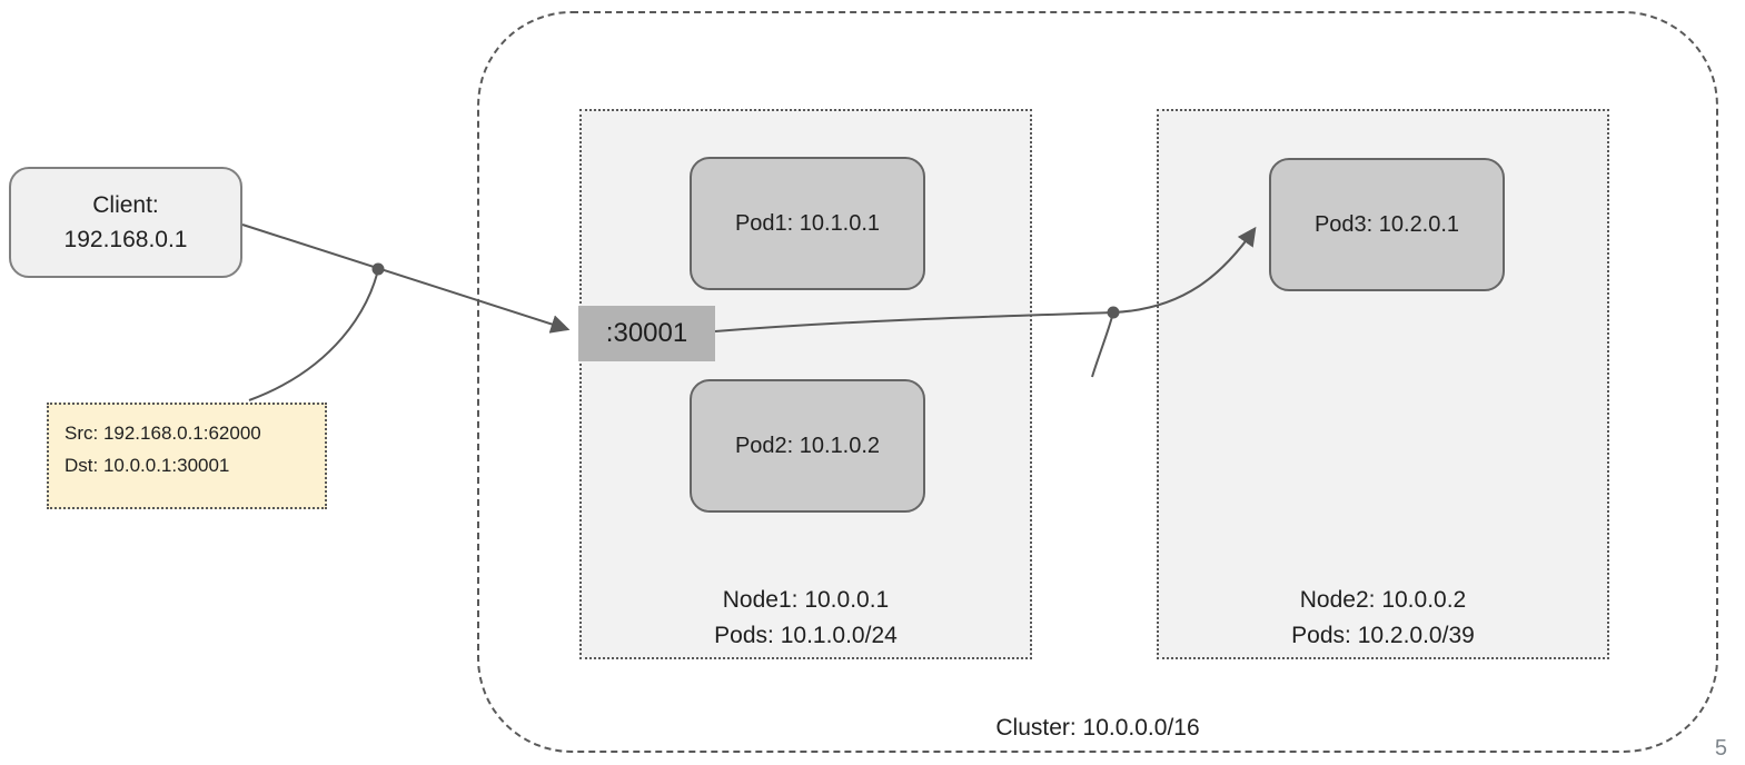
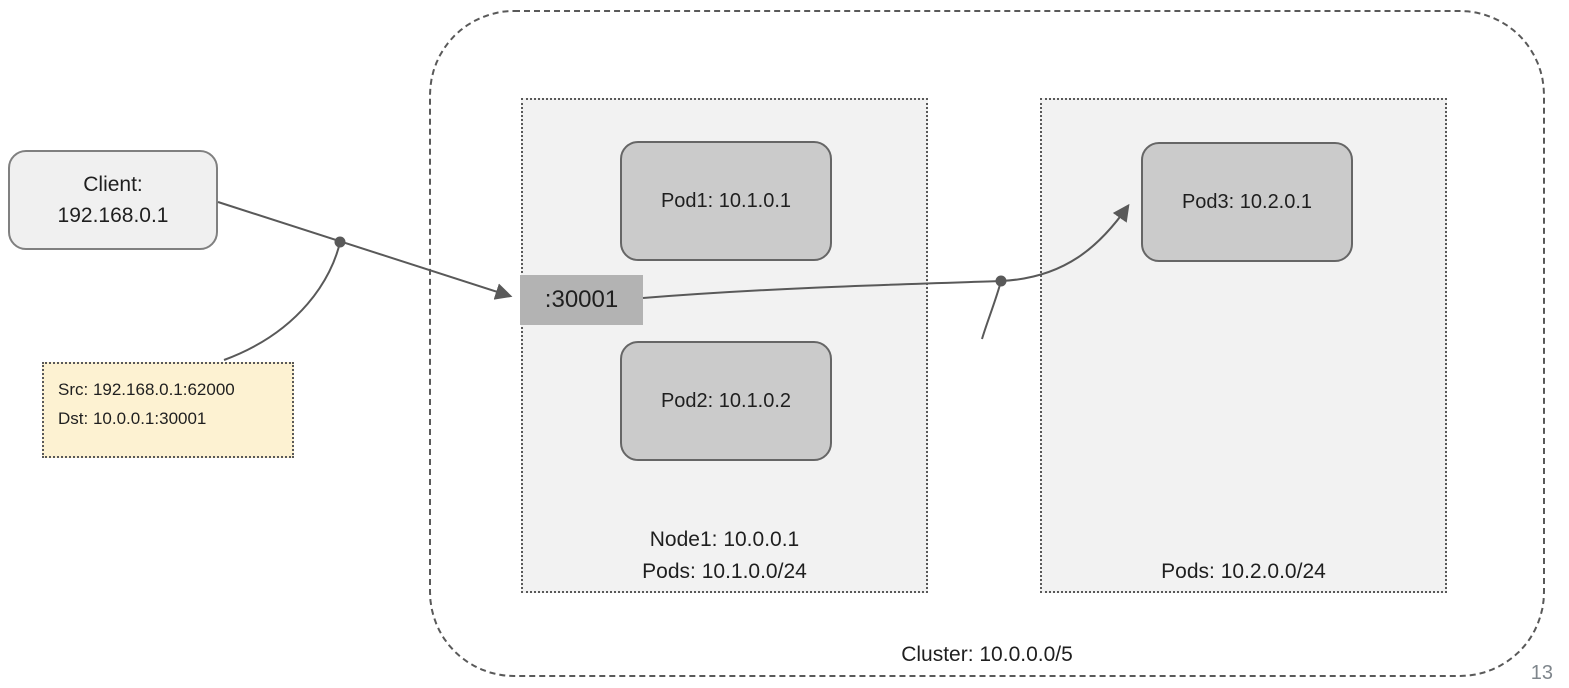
- Cluster: 10.0.0.0/16
+ Cluster: 10.0.0.0/5
  Pod1: 10.1.0.1
  Pod2: 10.1.0.2
  Node1: 10.0.0.1
  Pods: 10.1.0.0/24
  Pod3: 10.2.0.1
- Node2: 10.0.0.2
- Pods: 10.2.0.0/39
+ Pods: 10.2.0.0/24
  Client:
  192.168.0.1
  :30001
  Src: 192.168.0.1:62000
  Dst: 10.0.0.1:30001
- 5
+ 13
